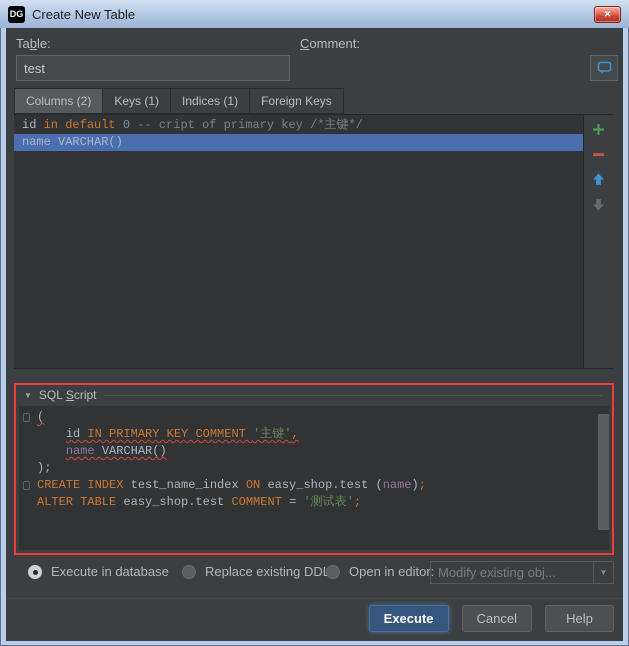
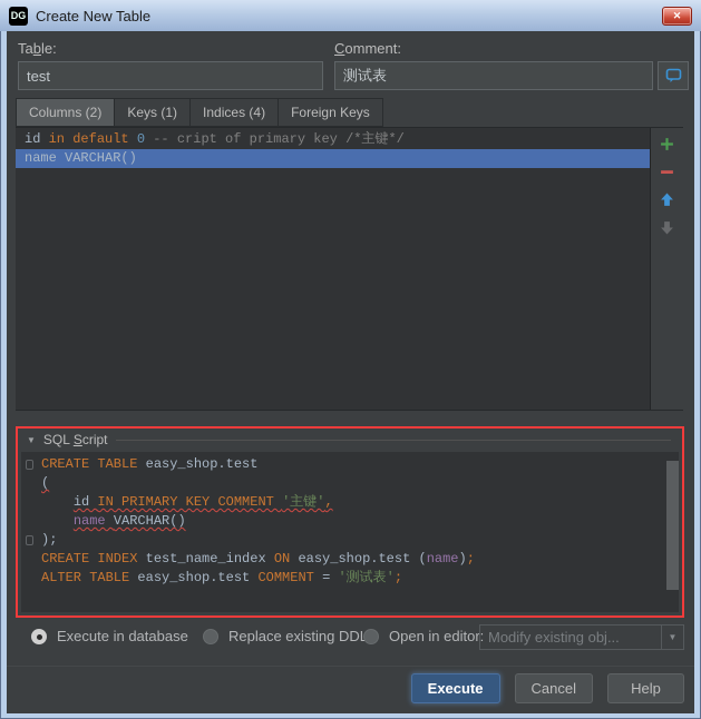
  DG
  Create New Table
  ✕
  Table:
  Comment:
  test
+ 测试表
  Columns (2)
  Keys (1)
- Indices (1)
+ Indices (4)
  Foreign Keys
  id in default 0 -- cript of primary key /*主键*/
  name VARCHAR()
  ▼
  SQL Script
+ CREATE TABLE easy_shop.test
  (
  id IN PRIMARY KEY COMMENT '主键',
  name VARCHAR()
  );
  CREATE INDEX test_name_index ON easy_shop.test (name);
  ALTER TABLE easy_shop.test COMMENT = '测试表';
  Execute in database
  Replace existing DD
  Open in editor:
  Modify existing obj...
  ▼
  Execute
  Cancel
  Help
